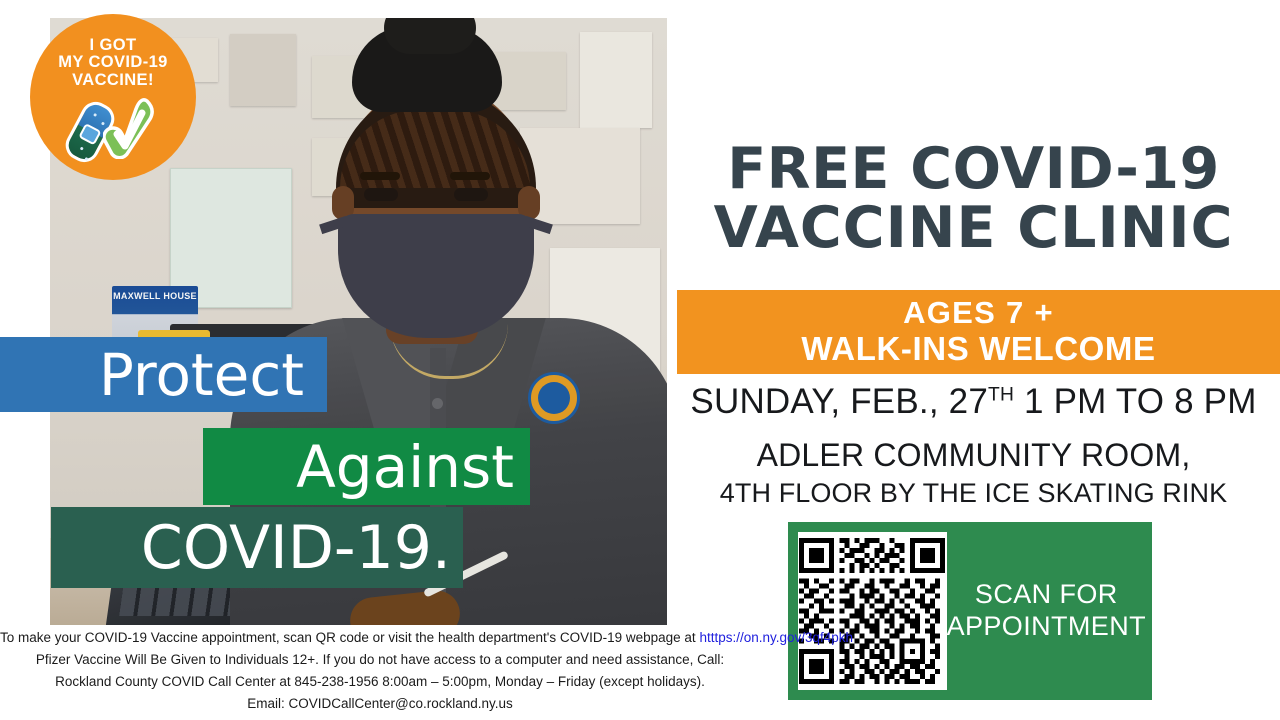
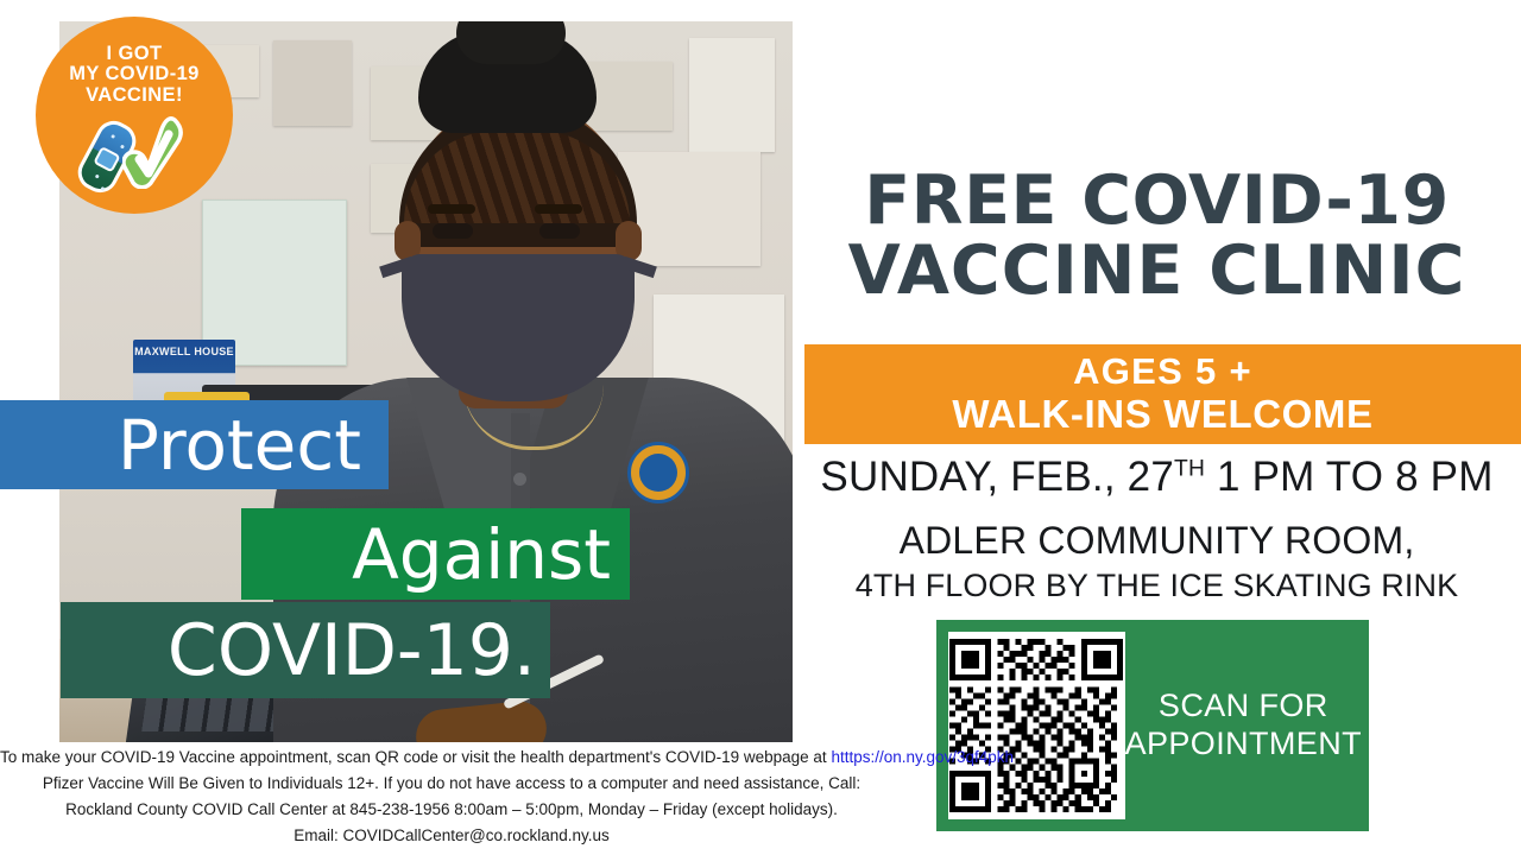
  MAXWELL HOUSE
  I GOT
  MY COVID-19
  VACCINE!
  Protect
  Against
  COVID-19.
  FREE COVID-19
  VACCINE CLINIC
- AGES 7 +
+ AGES 5 +
  WALK-INS WELCOME
  SUNDAY, FEB., 27TH 1 PM TO 8 PM
  ADLER COMMUNITY ROOM,
  4TH FLOOR BY THE ICE SKATING RINK
  SCAN FOR
  APPOINTMENT
  To make your COVID-19 Vaccine appointment, scan QR code or visit the health department's COVID-19 webpage at htttps://on.ny.gov/3qf4pkh
  Pfizer Vaccine Will Be Given to Individuals 12+. If you do not have access to a computer and need assistance, Call:
  Rockland County COVID Call Center at 845-238-1956 8:00am – 5:00pm, Monday – Friday (except holidays).
  Email: COVIDCallCenter@co.rockland.ny.us
